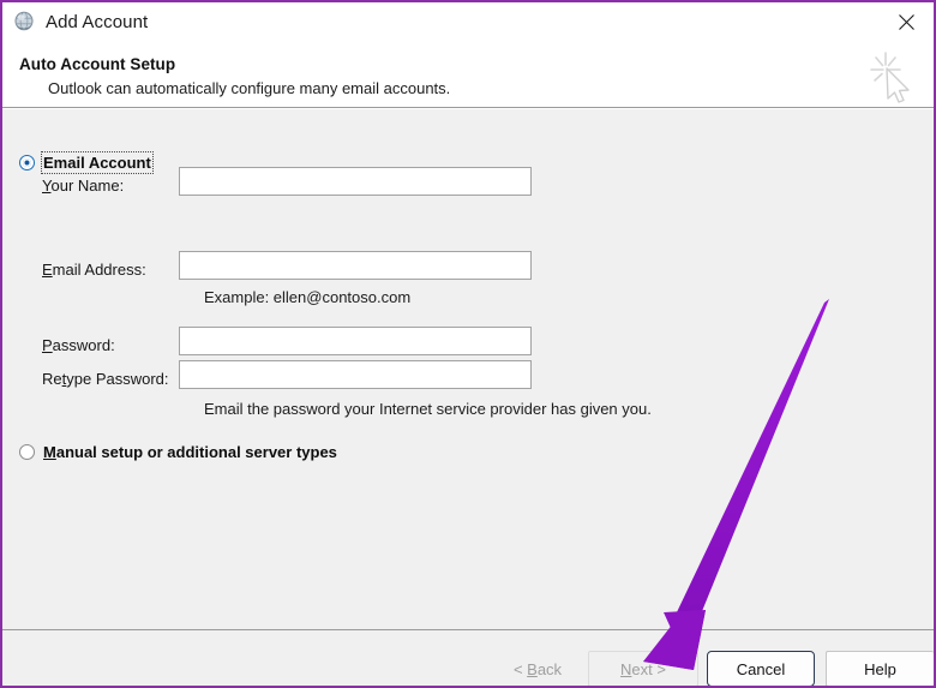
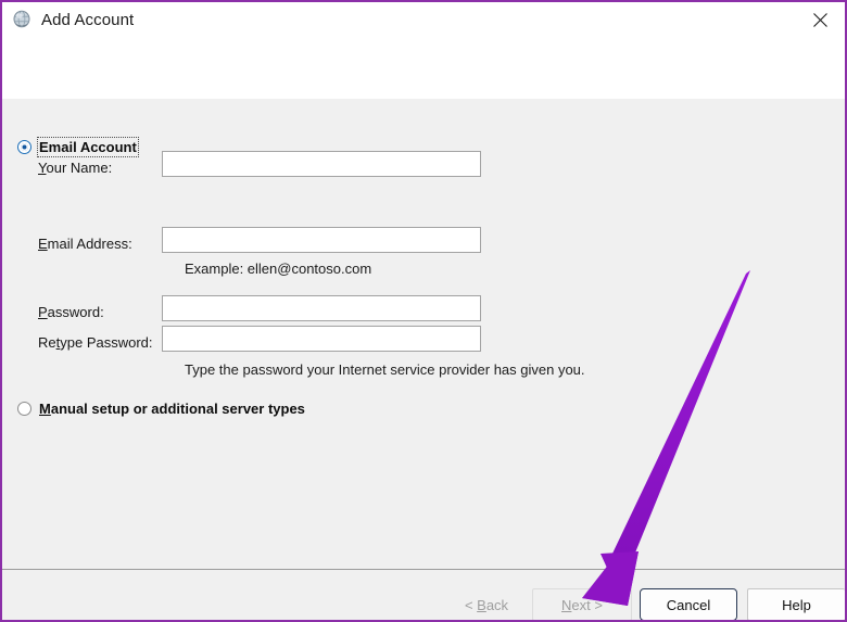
  Add Account
- Auto Account Setup
- Outlook can automatically configure many email accounts.
  Email Account
  Your Name:
  Email Address:
  Example: ellen@contoso.com
  Password:
  Retype Password:
- Email the password your Internet service provider has given you.
+ Type the password your Internet service provider has given you.
  Manual setup or additional server types
  < Back
  Next >
  Cancel
  Help
